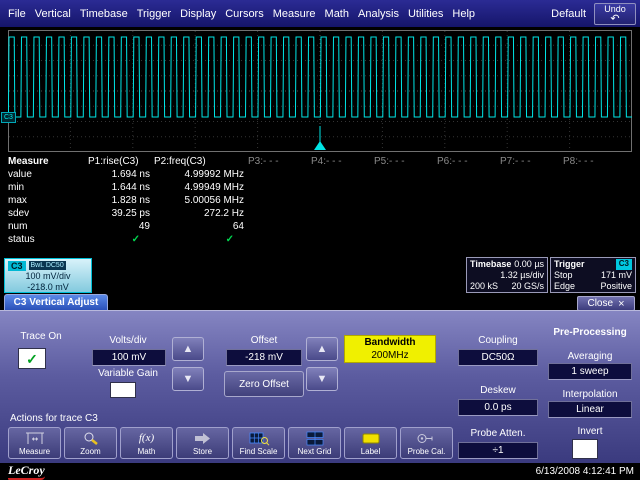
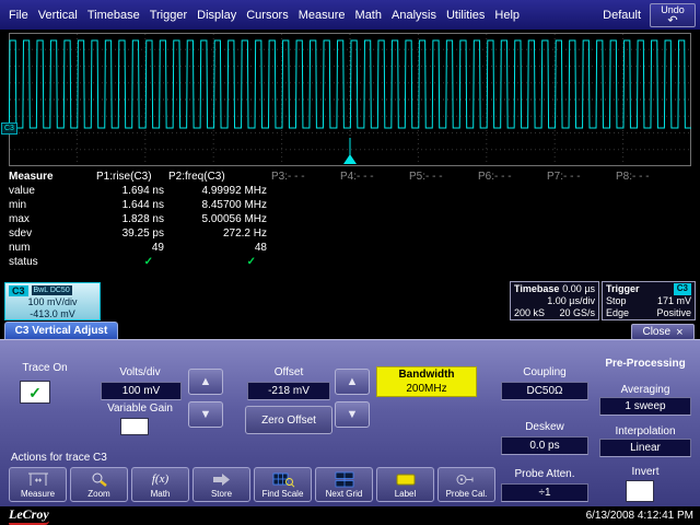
  File
  Vertical
  Timebase
  Trigger
  Display
  Cursors
  Measure
  Math
  Analysis
  Utilities
  Help
  Default
  Undo
  ↶
  Measure
  P1:rise(C3)
  P2:freq(C3)
  P3:- - -
  P4:- - -
  P5:- - -
  P6:- - -
  P7:- - -
  P8:- - -
  value
  1.694 ns
  4.99992 MHz
  min
  1.644 ns
- 4.99949 MHz
+ 8.45700 MHz
  max
  1.828 ns
  5.00056 MHz
  sdev
  39.25 ps
  272.2 Hz
  num
  49
- 64
+ 48
  status
  ✓
  ✓
  C3
  100 mV/div
- -218.0 mV
+ -413.0 mV
  Timebase
  0.00 µs
- 1.32 µs/div
+ 1.00 µs/div
  200 kS
  20 GS/s
  Trigger
  C3
  Stop
  171 mV
  Edge
  Positive
  C3 Vertical Adjust
  Close
  ×
  Trace On
  ✓
  Volts/div
  100 mV
  ▲
  ▼
  Variable Gain
  Offset
  -218 mV
  ▲
  ▼
  Zero Offset
  Bandwidth
  200MHz
  Coupling
  DC50Ω
  Deskew
  0.0 ps
  Probe Atten.
  ÷1
  Pre-Processing
  Averaging
  1 sweep
  Interpolation
  Linear
  Invert
  Actions for trace C3
  Measure
  Zoom
  f(x)
  Math
  Store
  Find Scale
  Next Grid
  Label
  Probe Cal.
  LeCroy
  6/13/2008 4:12:41 PM
